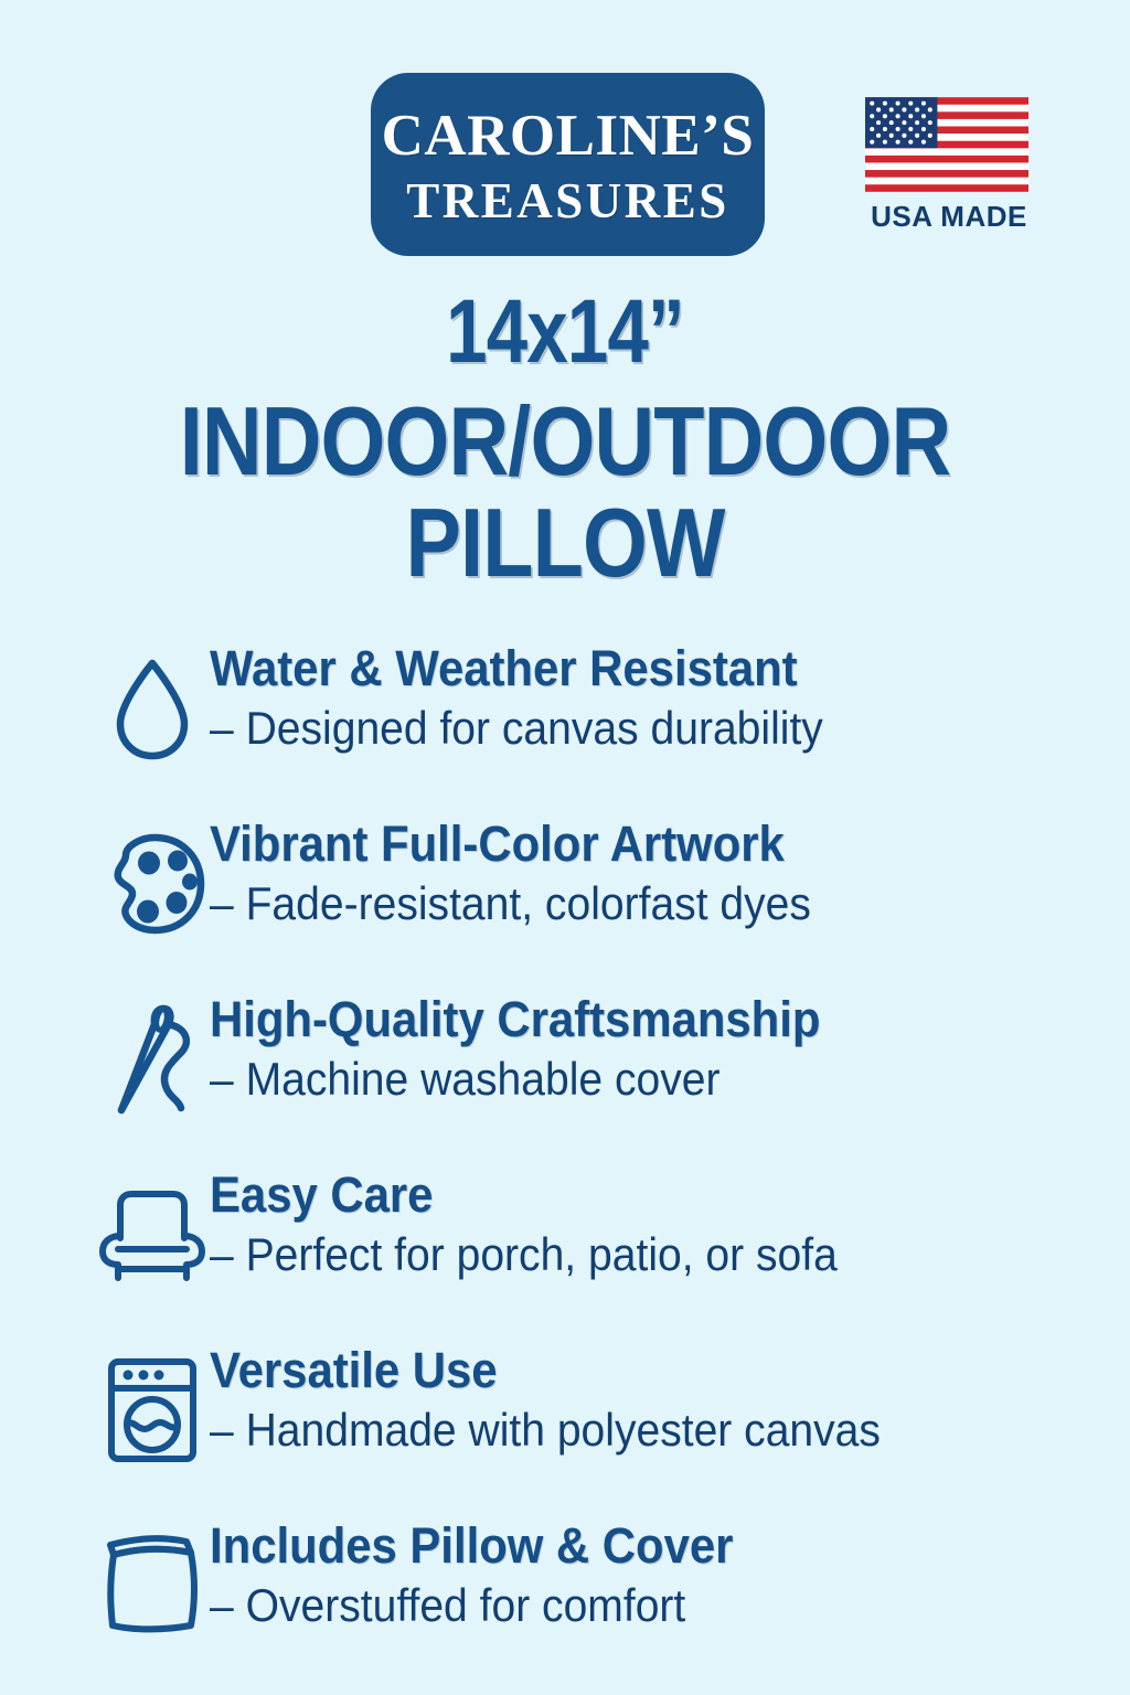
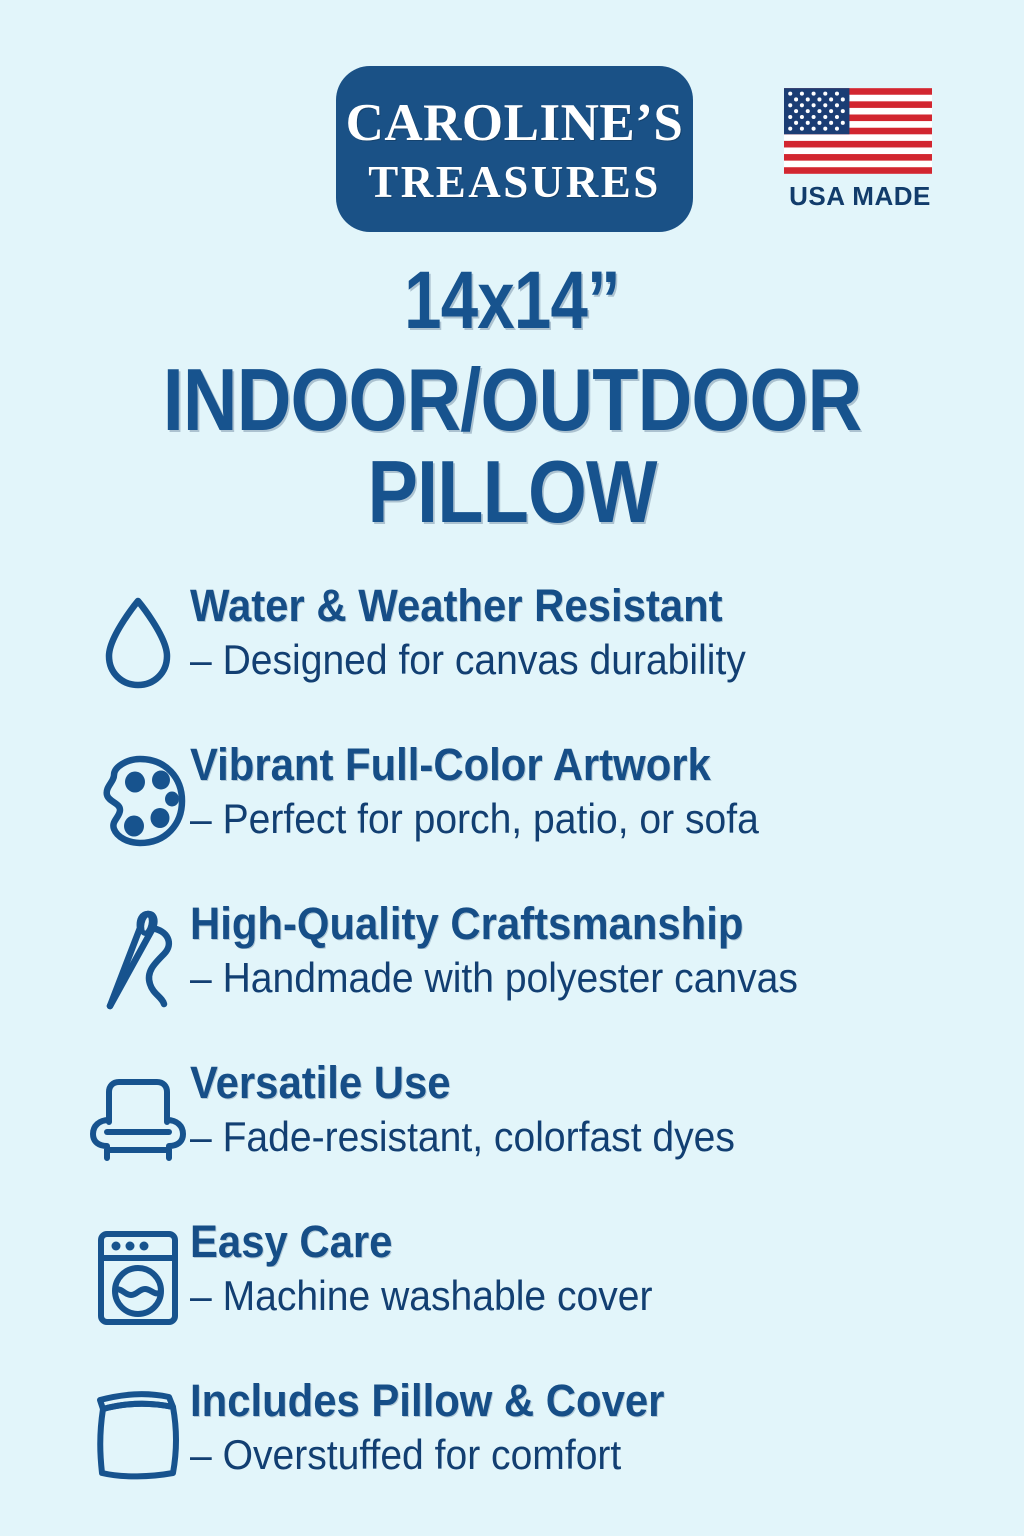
  CAROLINE’S
  TREASURES
  USA MADE
  14x14”
  INDOOR/OUTDOOR PILLOW
  Water & Weather Resistant
  – Designed for canvas durability
  Vibrant Full-Color Artwork
- – Fade-resistant, colorfast dyes
+ – Perfect for porch, patio, or sofa
  High-Quality Craftsmanship
- – Machine washable cover
+ – Handmade with polyester canvas
- Easy Care
+ Versatile Use
- – Perfect for porch, patio, or sofa
+ – Fade-resistant, colorfast dyes
- Versatile Use
+ Easy Care
- – Handmade with polyester canvas
+ – Machine washable cover
  Includes Pillow & Cover
  – Overstuffed for comfort
